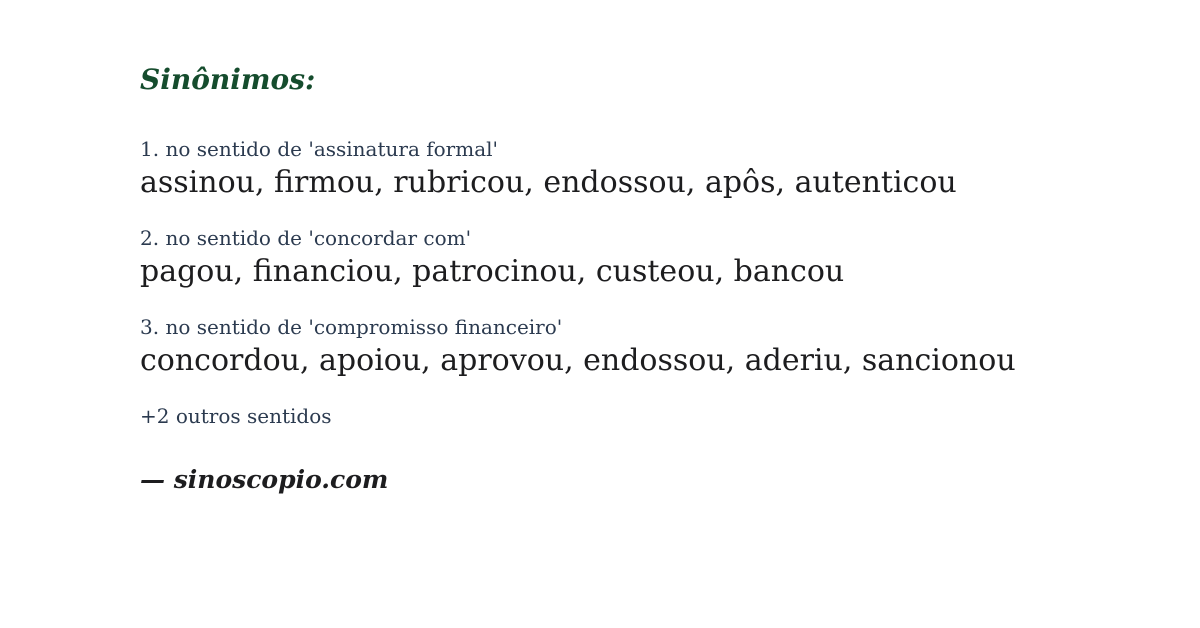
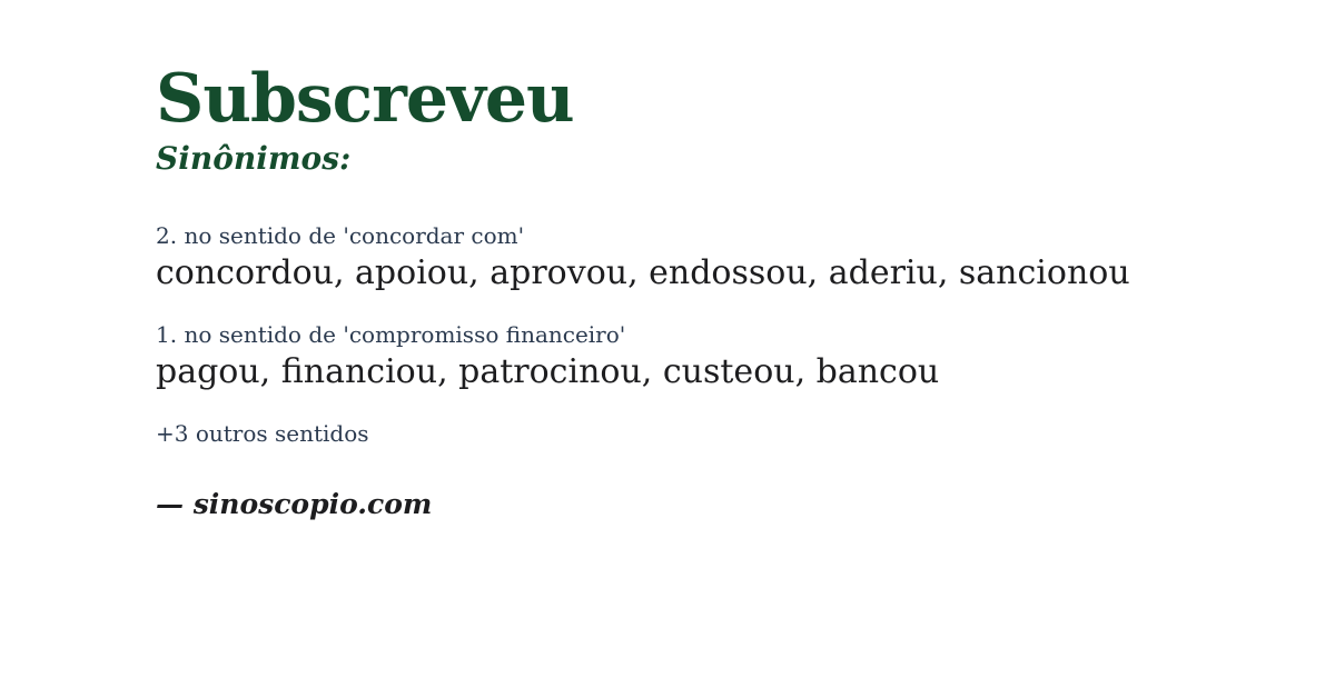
+ Subscreveu
  Sinônimos:
- 1. no sentido de 'assinatura formal'
- assinou, firmou, rubricou, endossou, apôs, autenticou
  2. no sentido de 'concordar com'
- pagou, financiou, patrocinou, custeou, bancou
+ concordou, apoiou, aprovou, endossou, aderiu, sancionou
- 3. no sentido de 'compromisso financeiro'
+ 1. no sentido de 'compromisso financeiro'
- concordou, apoiou, aprovou, endossou, aderiu, sancionou
+ pagou, financiou, patrocinou, custeou, bancou
- +2 outros sentidos
+ +3 outros sentidos
  — sinoscopio.com
